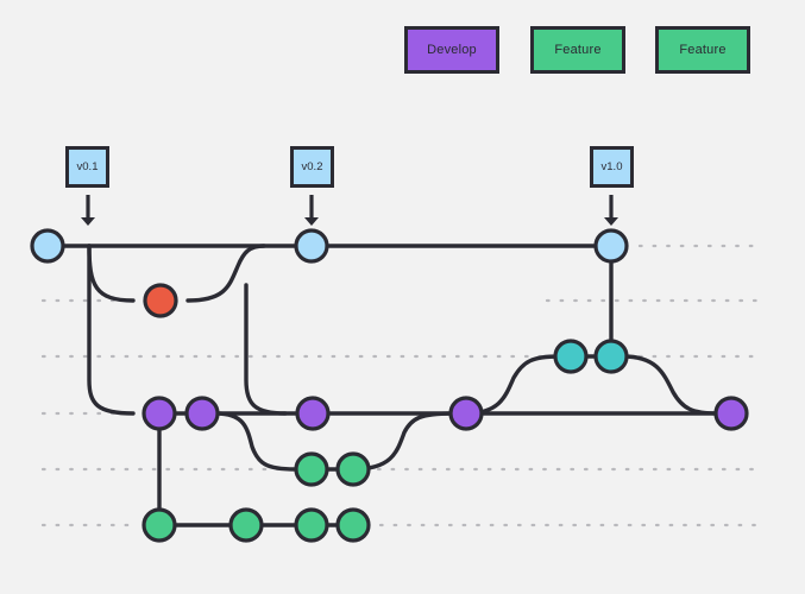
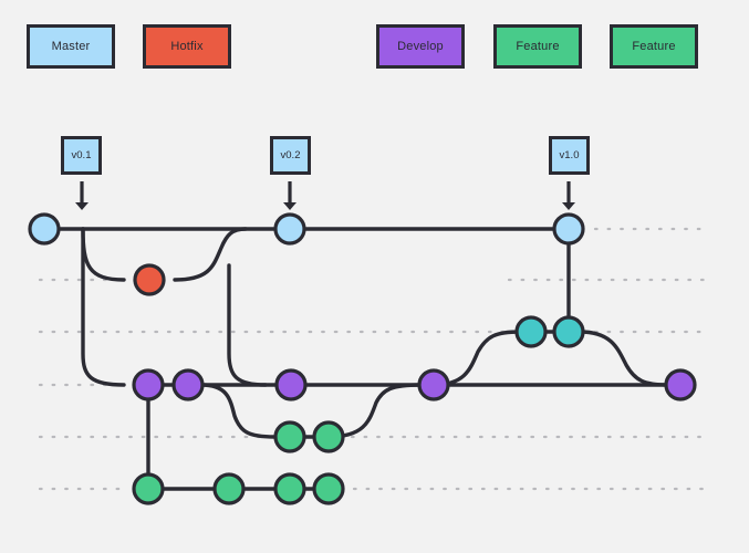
+ Master
+ Hotfix
  Develop
  Feature
  Feature
  v0.1
  v0.2
  v1.0
